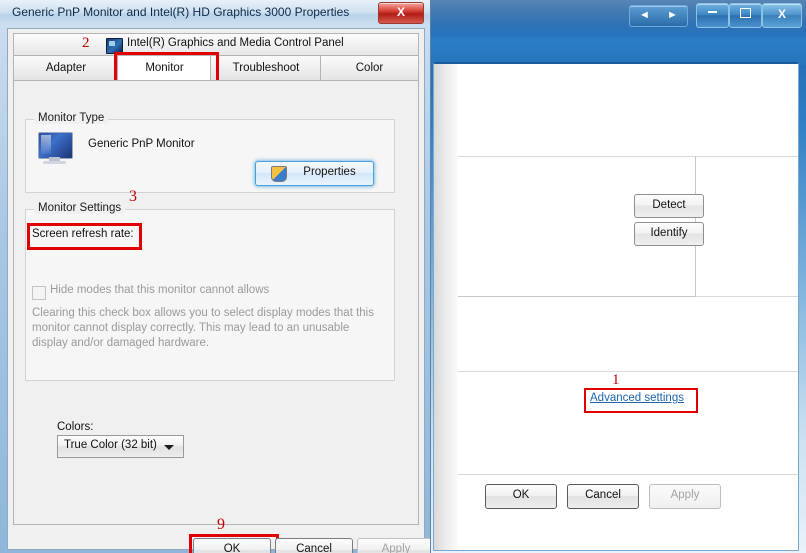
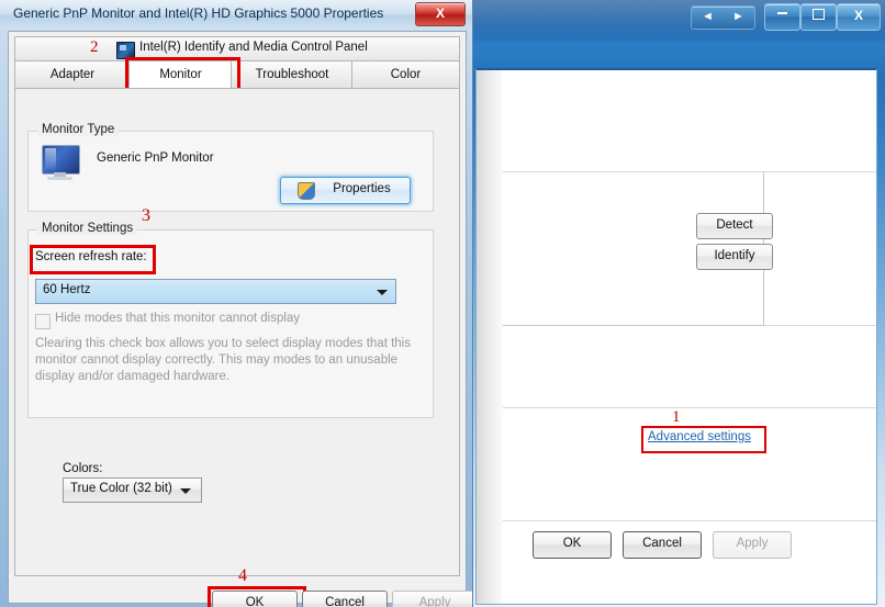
  ◄
  ►
  X
  Detect
  Identify
  1
  Advanced settings
  OK
  Cancel
  Apply
- Generic PnP Monitor and Intel(R) HD Graphics 3000 Properties
+ Generic PnP Monitor and Intel(R) HD Graphics 5000 Properties
  X
  2
- Intel(R) Graphics and Media Control Panel
+ Intel(R) Identify and Media Control Panel
  Adapter
  Monitor
  Troubleshoot
  Monitor Type
  Generic PnP Monitor
  Properties
  Monitor Settings
  3
  Screen refresh rate:
+ 60 Hertz
- Hide modes that this monitor cannot allows
+ Hide modes that this monitor cannot display
- Clearing this check box allows you to select display modes that this monitor cannot display correctly. This may lead to an unusable display and/or damaged hardware.
+ Clearing this check box allows you to select display modes that this monitor cannot display correctly. This may modes to an unusable display and/or damaged hardware.
  Colors:
  True Color (32 bit)
- 9
+ 4
  OK
  Cancel
  Apply
